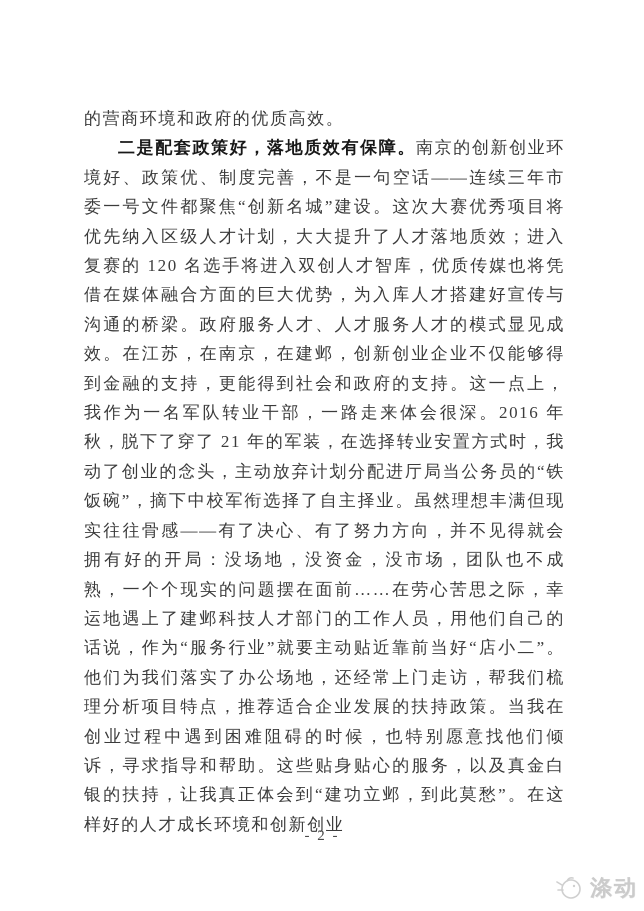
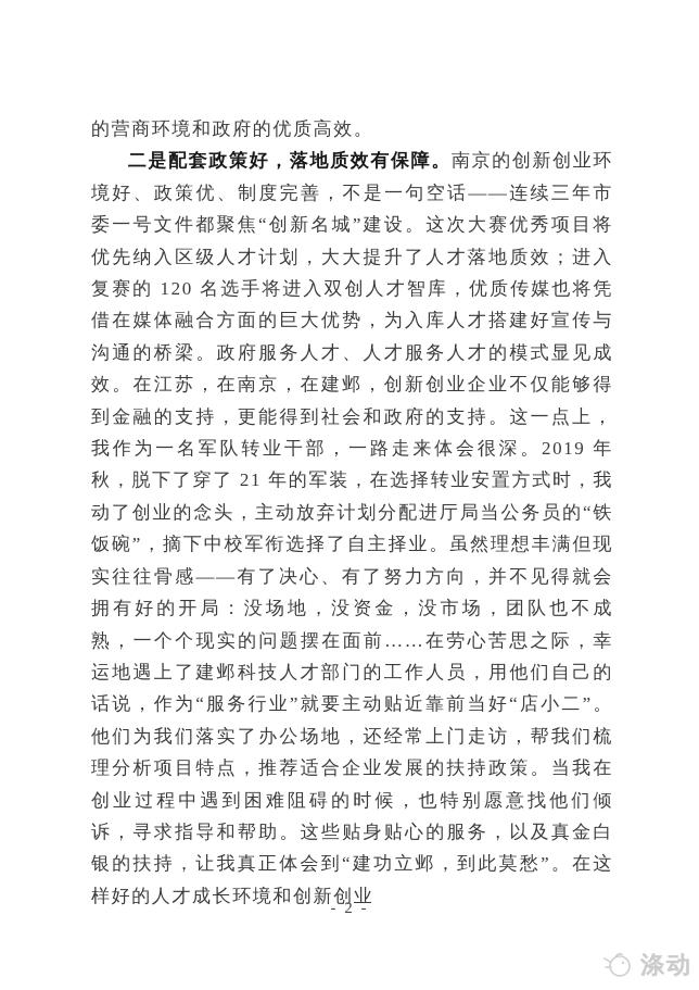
  的营商环境和政府的优质高效。
- 二是配套政策好，落地质效有保障。南京的创新创业环境好、政策优、制度完善，不是一句空话——连续三年市委一号文件都聚焦“创新名城”建设。这次大赛优秀项目将优先纳入区级人才计划，大大提升了人才落地质效；进入复赛的 120 名选手将进入双创人才智库，优质传媒也将凭借在媒体融合方面的巨大优势，为入库人才搭建好宣传与沟通的桥梁。政府服务人才、人才服务人才的模式显见成效。在江苏，在南京，在建邺，创新创业企业不仅能够得到金融的支持，更能得到社会和政府的支持。这一点上，我作为一名军队转业干部，一路走来体会很深。2016 年秋，脱下了穿了 21 年的军装，在选择转业安置方式时，我动了创业的念头，主动放弃计划分配进厅局当公务员的“铁饭碗”，摘下中校军衔选择了自主择业。虽然理想丰满但现实往往骨感——有了决心、有了努力方向，并不见得就会拥有好的开局：没场地，没资金，没市场，团队也不成熟，一个个现实的问题摆在面前……在劳心苦思之际，幸运地遇上了建邺科技人才部门的工作人员，用他们自己的话说，作为“服务行业”就要主动贴近靠前当好“店小二”。他们为我们落实了办公场地，还经常上门走访，帮我们梳理分析项目特点，推荐适合企业发展的扶持政策。当我在创业过程中遇到困难阻碍的时候，也特别愿意找他们倾诉，寻求指导和帮助。这些贴身贴心的服务，以及真金白银的扶持，让我真正体会到“建功立邺，到此莫愁”。在这样好的人才成长环境和创新创业
+ 二是配套政策好，落地质效有保障。南京的创新创业环境好、政策优、制度完善，不是一句空话——连续三年市委一号文件都聚焦“创新名城”建设。这次大赛优秀项目将优先纳入区级人才计划，大大提升了人才落地质效；进入复赛的 120 名选手将进入双创人才智库，优质传媒也将凭借在媒体融合方面的巨大优势，为入库人才搭建好宣传与沟通的桥梁。政府服务人才、人才服务人才的模式显见成效。在江苏，在南京，在建邺，创新创业企业不仅能够得到金融的支持，更能得到社会和政府的支持。这一点上，我作为一名军队转业干部，一路走来体会很深。2019 年秋，脱下了穿了 21 年的军装，在选择转业安置方式时，我动了创业的念头，主动放弃计划分配进厅局当公务员的“铁饭碗”，摘下中校军衔选择了自主择业。虽然理想丰满但现实往往骨感——有了决心、有了努力方向，并不见得就会拥有好的开局：没场地，没资金，没市场，团队也不成熟，一个个现实的问题摆在面前……在劳心苦思之际，幸运地遇上了建邺科技人才部门的工作人员，用他们自己的话说，作为“服务行业”就要主动贴近靠前当好“店小二”。他们为我们落实了办公场地，还经常上门走访，帮我们梳理分析项目特点，推荐适合企业发展的扶持政策。当我在创业过程中遇到困难阻碍的时候，也特别愿意找他们倾诉，寻求指导和帮助。这些贴身贴心的服务，以及真金白银的扶持，让我真正体会到“建功立邺，到此莫愁”。在这样好的人才成长环境和创新创业
  - 2 -
  涤动
